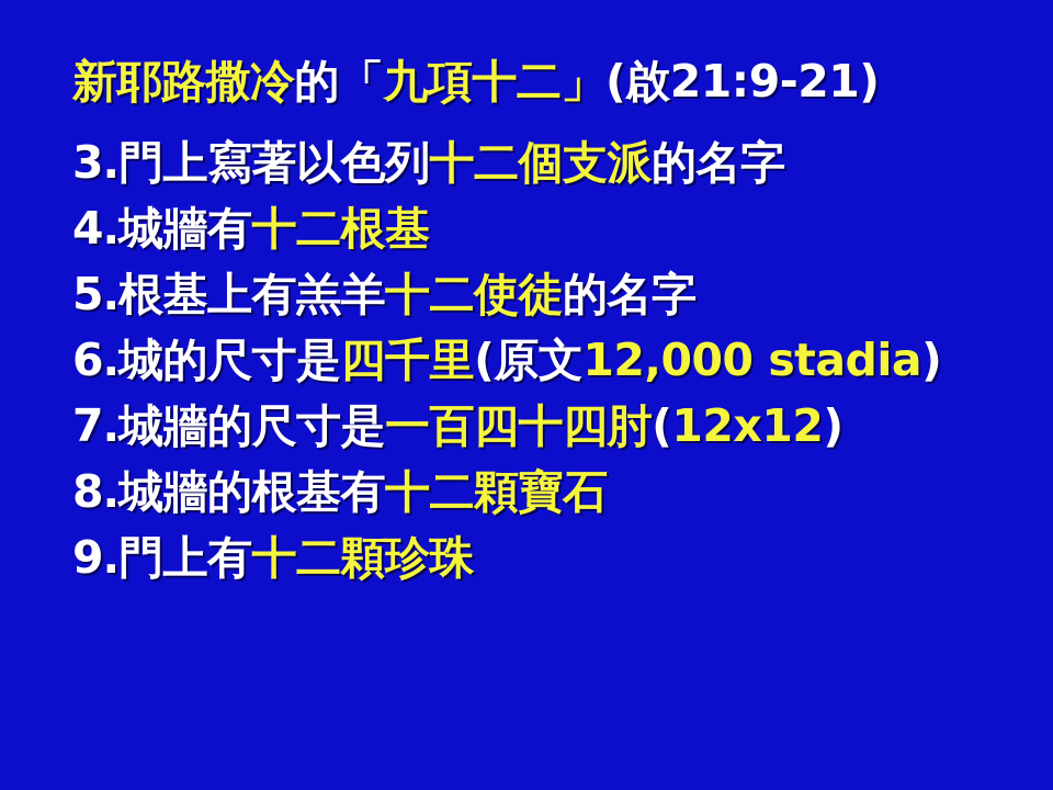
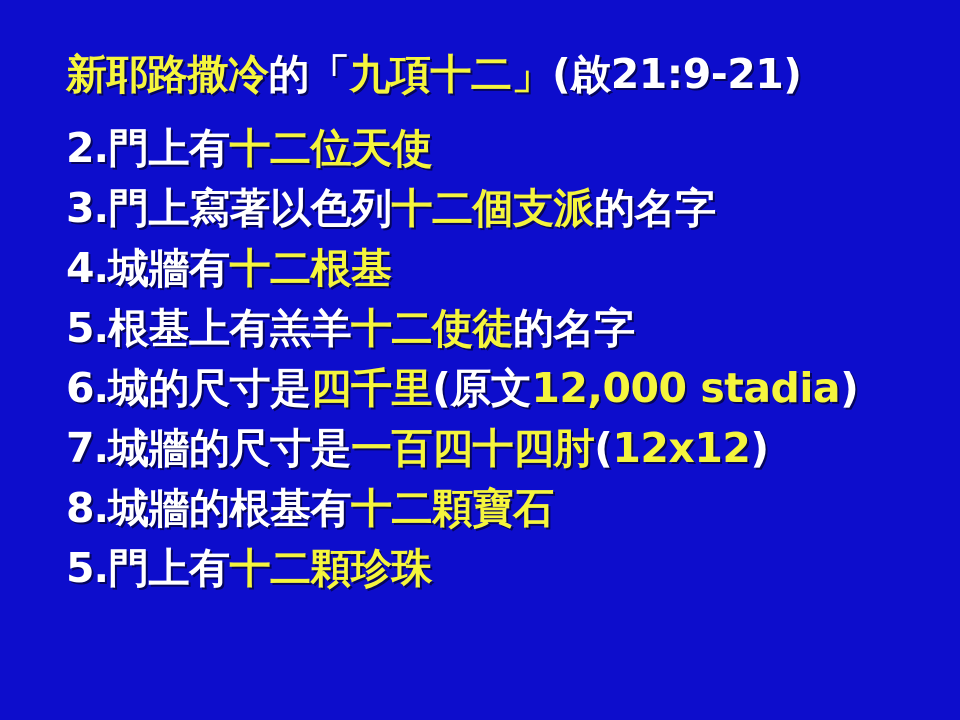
  新耶路撒冷的「九項十二」(啟21:9-21)
+ 2.門上有十二位天使
  3.門上寫著以色列十二個支派的名字
  4.城牆有十二根基
  5.根基上有羔羊十二使徒的名字
  6.城的尺寸是四千里(原文12,000 stadia)
  7.城牆的尺寸是一百四十四肘(12x12)
  8.城牆的根基有十二顆寶石
- 9.門上有十二顆珍珠
+ 5.門上有十二顆珍珠
